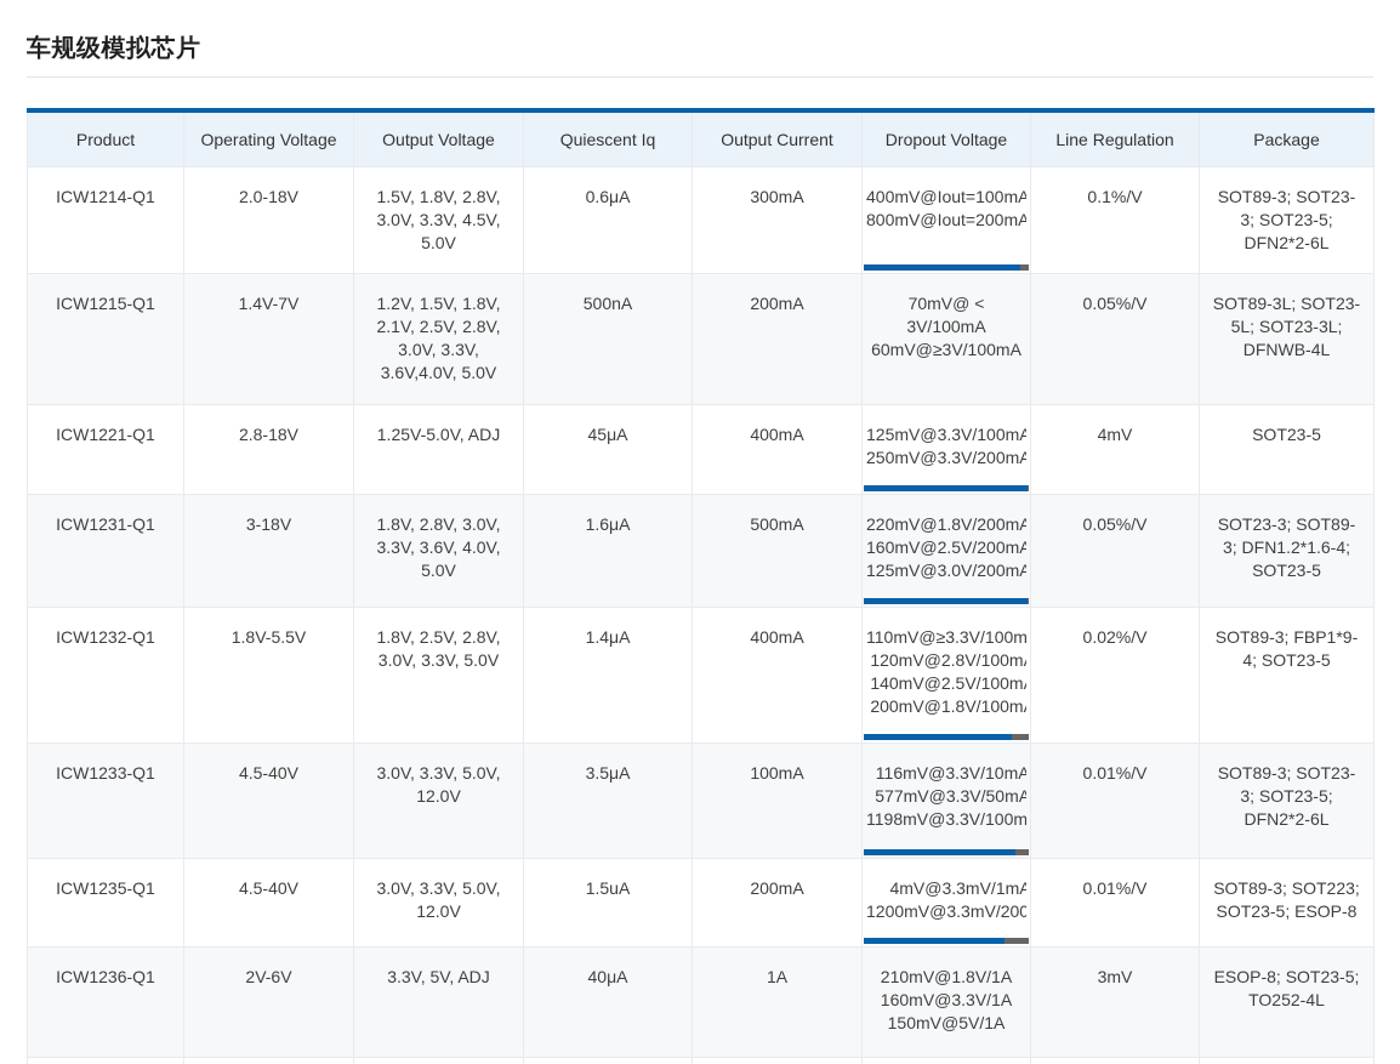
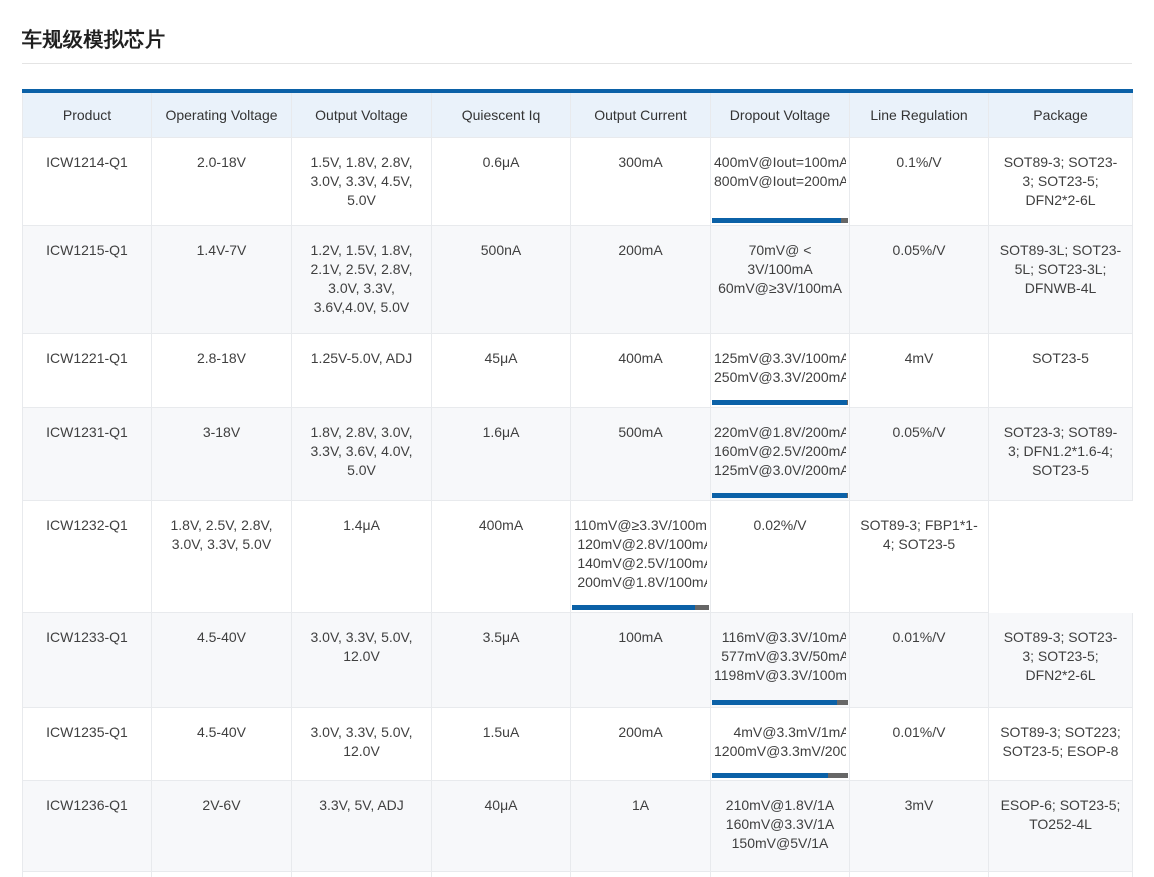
  车规级模拟芯片
  Product
  Operating Voltage
  Output Voltage
  Quiescent Iq
  Output Current
  Dropout Voltage
  Line Regulation
  Package
  ICW1214-Q1
  2.0-18V
  1.5V, 1.8V, 2.8V, 3.0V, 3.3V, 4.5V, 5.0V
  0.6μA
  300mA
  400mV@Iout=100mA
  800mV@Iout=200mA
  0.1%/V
  SOT89-3; SOT23-3; SOT23-5; DFN2*2-6L
  ICW1215-Q1
  1.4V-7V
  1.2V, 1.5V, 1.8V, 2.1V, 2.5V, 2.8V, 3.0V, 3.3V, 3.6V,4.0V, 5.0V
  500nA
  200mA
  70mV@ <
  3V/100mA
  60mV@≥3V/100mA
  0.05%/V
  SOT89-3L; SOT23-5L; SOT23-3L; DFNWB-4L
  ICW1221-Q1
  2.8-18V
  1.25V-5.0V, ADJ
  45μA
  400mA
  125mV@3.3V/100mA
  250mV@3.3V/200mA
  4mV
  SOT23-5
  ICW1231-Q1
  3-18V
  1.8V, 2.8V, 3.0V, 3.3V, 3.6V, 4.0V, 5.0V
  1.6μA
  500mA
  220mV@1.8V/200mA
  160mV@2.5V/200mA
  125mV@3.0V/200mA
  0.05%/V
  SOT23-3; SOT89-3; DFN1.2*1.6-4; SOT23-5
  ICW1232-Q1
- 1.8V-5.5V
  1.8V, 2.5V, 2.8V, 3.0V, 3.3V, 5.0V
  1.4μA
  400mA
  110mV@≥3.3V/100m
  120mV@2.8V/100m
  140mV@2.5V/100m
  200mV@1.8V/100m
  0.02%/V
- SOT89-3; FBP1*9-4; SOT23-5
+ SOT89-3; FBP1*1-4; SOT23-5
  ICW1233-Q1
  4.5-40V
  3.0V, 3.3V, 5.0V, 12.0V
  3.5μA
  100mA
  116mV@3.3V/10mA
  577mV@3.3V/50mA
  1198mV@3.3V/100m
  0.01%/V
  SOT89-3; SOT23-3; SOT23-5; DFN2*2-6L
  ICW1235-Q1
  4.5-40V
  3.0V, 3.3V, 5.0V, 12.0V
  1.5uA
  200mA
  4mV@3.3mV/1mA
  1200mV@3.3mV/200
  0.01%/V
  SOT89-3; SOT223; SOT23-5; ESOP-8
  ICW1236-Q1
  2V-6V
  3.3V, 5V, ADJ
  40μA
  1A
  210mV@1.8V/1A
  160mV@3.3V/1A
  150mV@5V/1A
  3mV
- ESOP-8; SOT23-5; TO252-4L
+ ESOP-6; SOT23-5; TO252-4L
